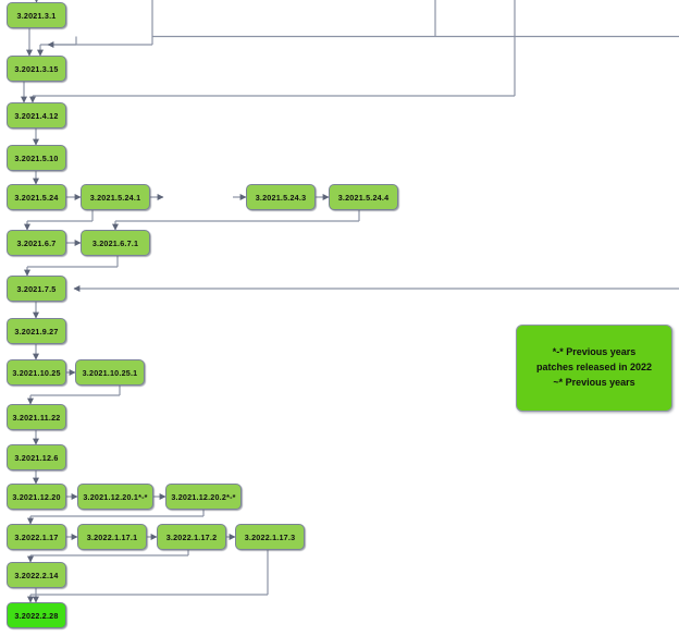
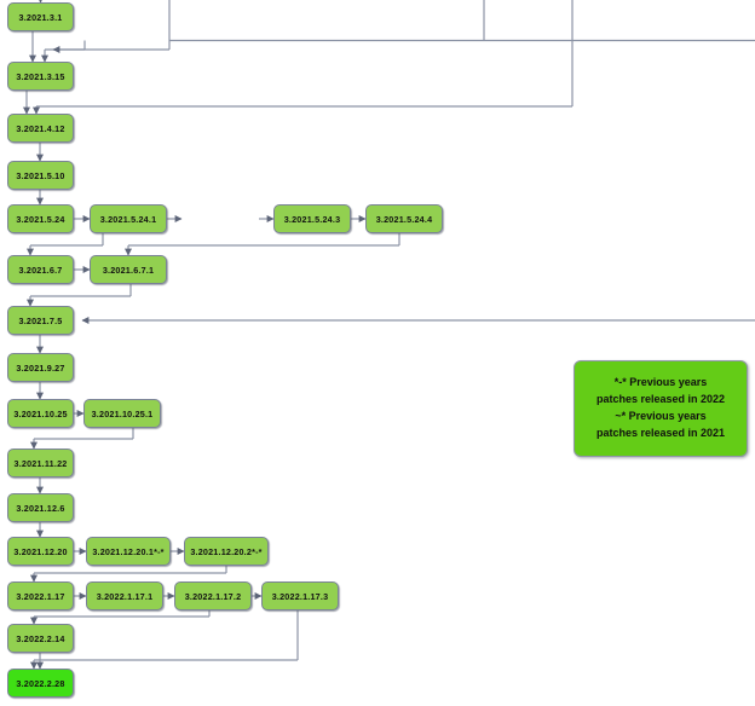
  3.2021.3.1
  3.2021.3.15
  3.2021.4.12
  3.2021.5.10
  3.2021.5.24
  3.2021.5.24.1
  3.2021.5.24.3
  3.2021.5.24.4
  3.2021.6.7
  3.2021.6.7.1
  3.2021.7.5
  3.2021.9.27
  3.2021.10.25
  3.2021.10.25.1
  3.2021.11.22
  3.2021.12.6
  3.2021.12.20
  3.2021.12.20.1*-*
  3.2021.12.20.2*-*
  3.2022.1.17
  3.2022.1.17.1
  3.2022.1.17.2
  3.2022.1.17.3
  3.2022.2.14
  3.2022.2.28
  *-* Previous years
  patches released in 2022
  ~* Previous years
+ patches released in 2021
